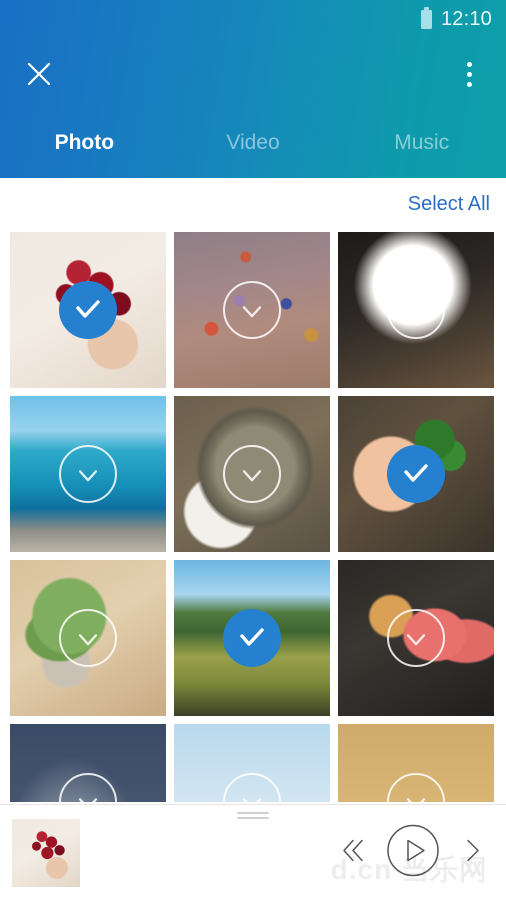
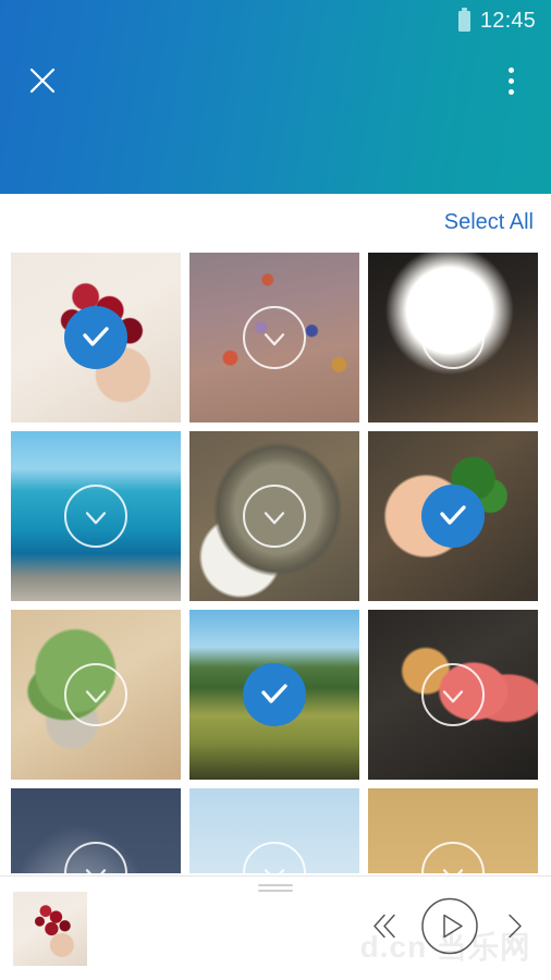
- 12:10
+ 12:45
- Photo
- Video
- Music
  Select All
  d.cn 当乐网
